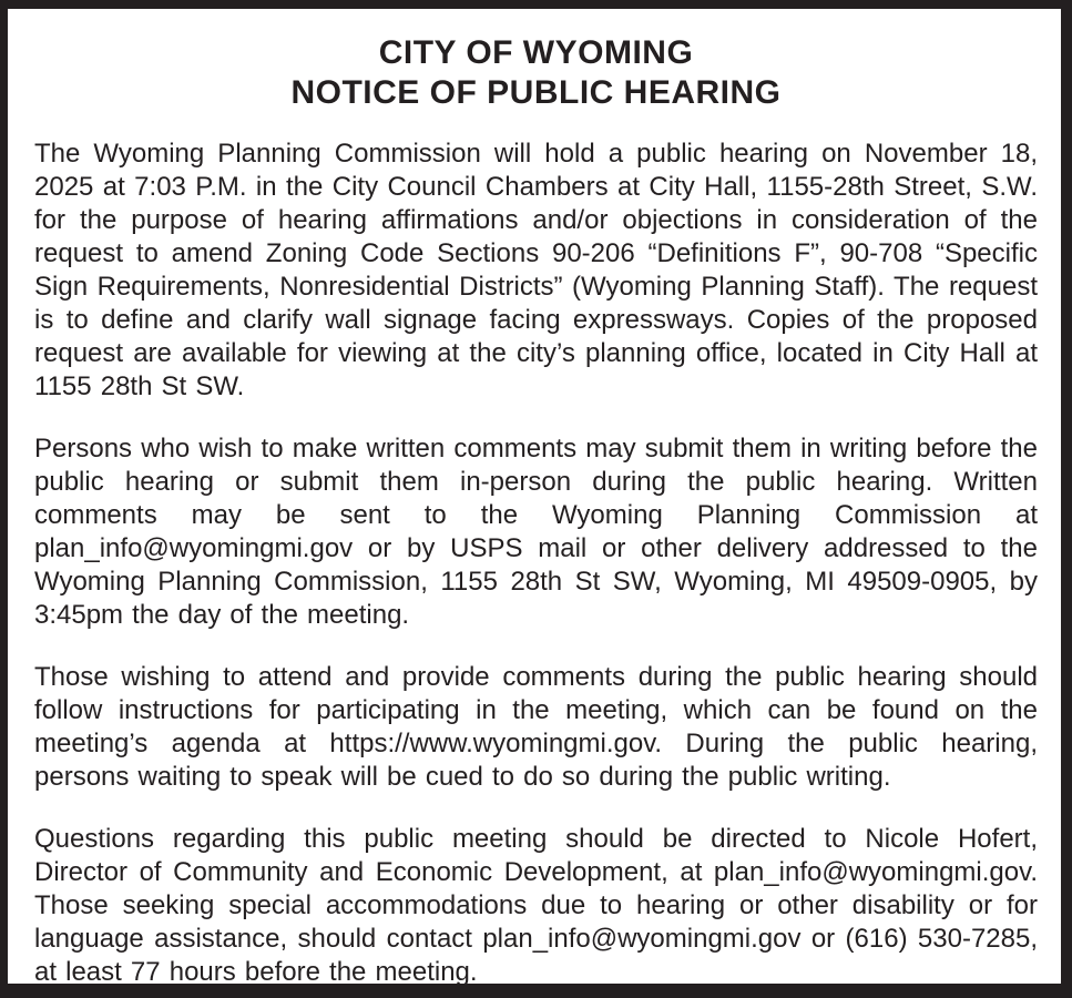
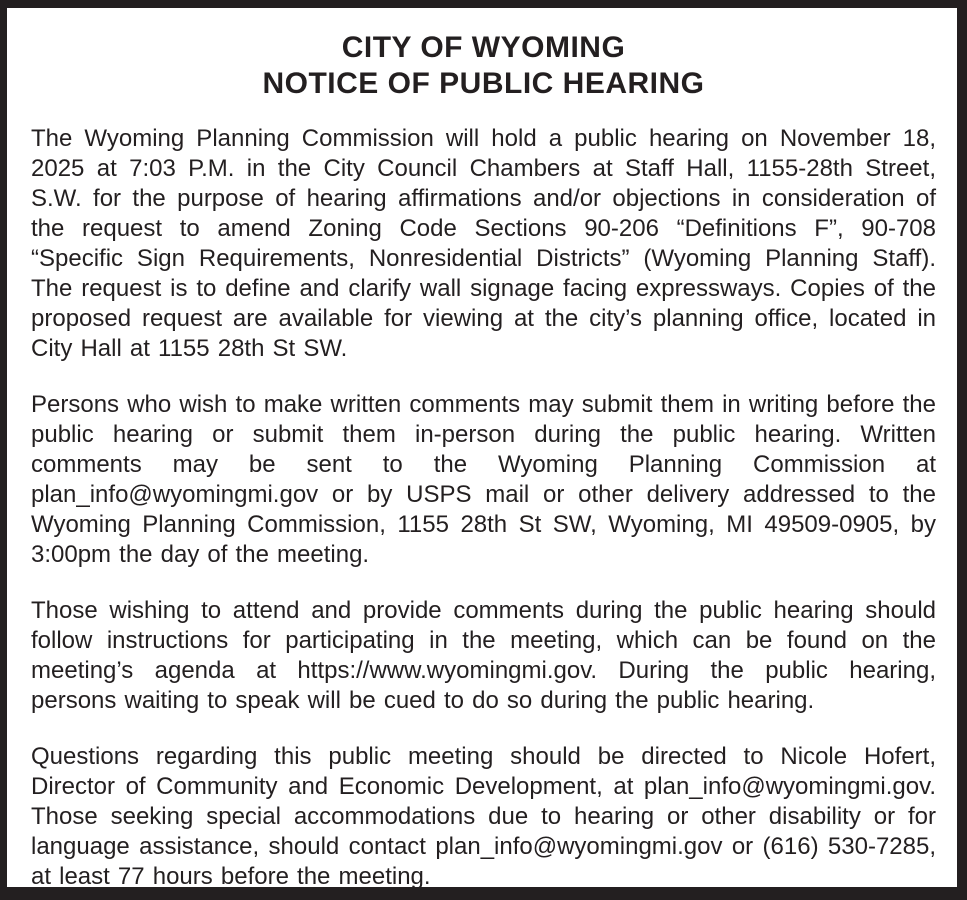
  CITY OF WYOMING
  NOTICE OF PUBLIC HEARING
- The Wyoming Planning Commission will hold a public hearing on November 18, 2025 at 7:03 P.M. in the City Council Chambers at City Hall, 1155-28th Street, S.W. for the purpose of hearing affirmations and/or objections in consideration of the request to amend Zoning Code Sections 90-206 “Definitions F”, 90-708 “Specific Sign Requirements, Nonresidential Districts” (Wyoming Planning Staff). The request is to define and clarify wall signage facing expressways. Copies of the proposed request are available for viewing at the city’s planning office, located in City Hall at 1155 28th St SW.
+ The Wyoming Planning Commission will hold a public hearing on November 18, 2025 at 7:03 P.M. in the City Council Chambers at Staff Hall, 1155-28th Street, S.W. for the purpose of hearing affirmations and/or objections in consideration of the request to amend Zoning Code Sections 90-206 “Definitions F”, 90-708 “Specific Sign Requirements, Nonresidential Districts” (Wyoming Planning Staff). The request is to define and clarify wall signage facing expressways. Copies of the proposed request are available for viewing at the city’s planning office, located in City Hall at 1155 28th St SW.
- Persons who wish to make written comments may submit them in writing before the public hearing or submit them in-person during the public hearing. Written comments may be sent to the Wyoming Planning Commission at plan_info@wyomingmi.gov or by USPS mail or other delivery addressed to the Wyoming Planning Commission, 1155 28th St SW, Wyoming, MI 49509-0905, by 3:45pm the day of the meeting.
+ Persons who wish to make written comments may submit them in writing before the public hearing or submit them in-person during the public hearing. Written comments may be sent to the Wyoming Planning Commission at plan_info@wyomingmi.gov or by USPS mail or other delivery addressed to the Wyoming Planning Commission, 1155 28th St SW, Wyoming, MI 49509-0905, by 3:00pm the day of the meeting.
- Those wishing to attend and provide comments during the public hearing should follow instructions for participating in the meeting, which can be found on the meeting’s agenda at https://www.wyomingmi.gov. During the public hearing, persons waiting to speak will be cued to do so during the public writing.
+ Those wishing to attend and provide comments during the public hearing should follow instructions for participating in the meeting, which can be found on the meeting’s agenda at https://www.wyomingmi.gov. During the public hearing, persons waiting to speak will be cued to do so during the public hearing.
  Questions regarding this public meeting should be directed to Nicole Hofert, Director of Community and Economic Development, at plan_info@wyomingmi.gov. Those seeking special accommodations due to hearing or other disability or for language assistance, should contact plan_info@wyomingmi.gov or (616) 530-7285, at least 77 hours before the meeting.
